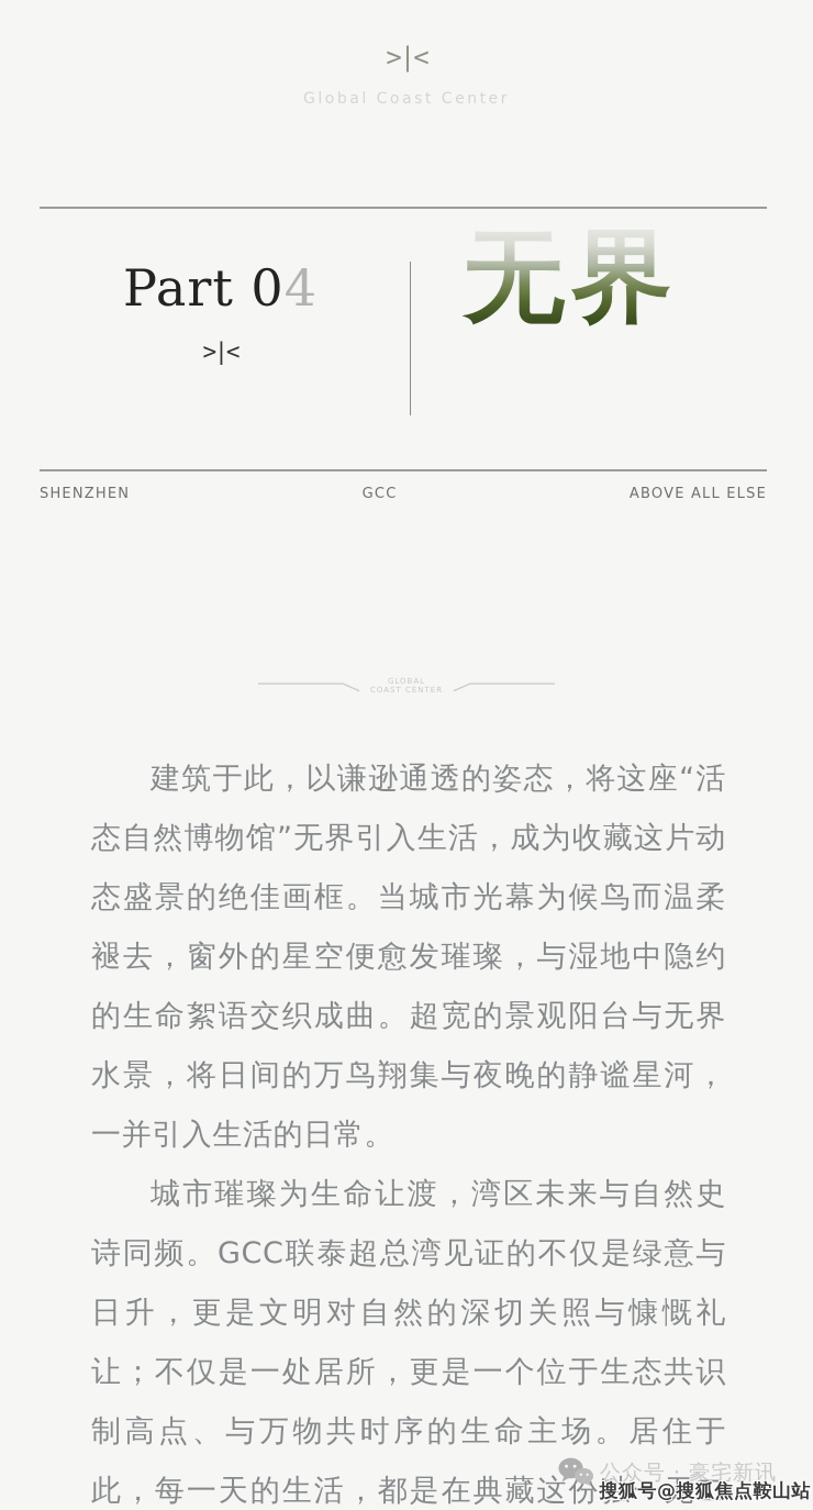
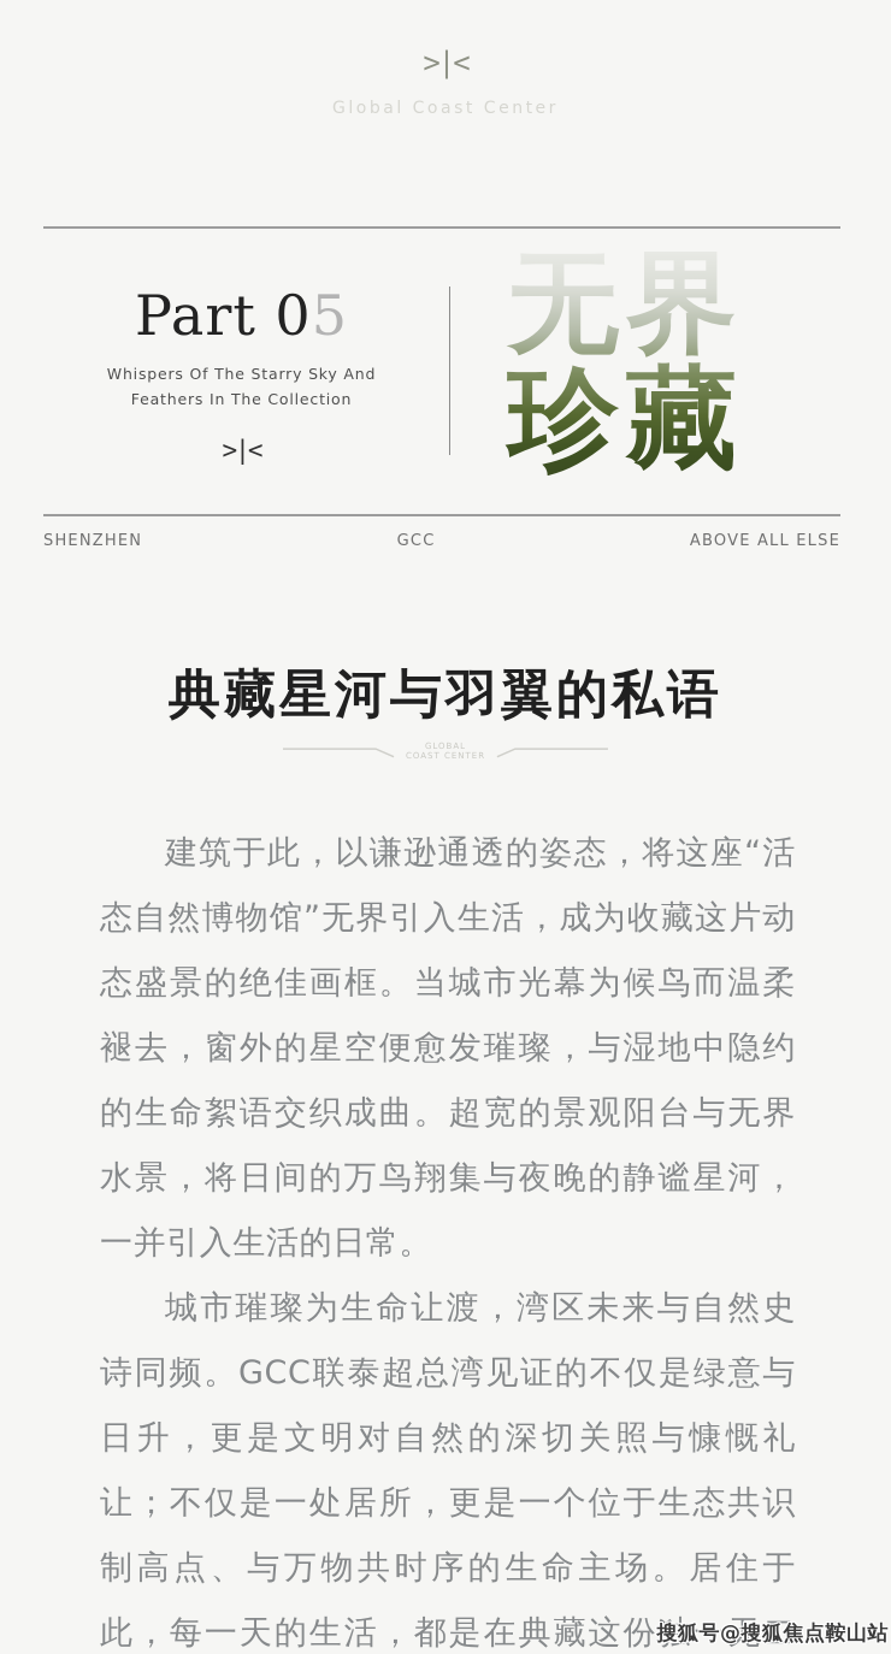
  >|<
  Global Coast Center
- Part 04
+ Part 05
+ Whispers Of The Starry Sky And
+ Feathers In The Collection
  >|<
  无界
+ 珍藏
  SHENZHEN
  GCC
  ABOVE ALL ELSE
+ 典藏星河与羽翼的私语
  GLOBAL
  COAST CENTER
  建筑于此，以谦逊通透的姿态，将这座“活态自然博物馆”无界引入生活，成为收藏这片动态盛景的绝佳画框。当城市光幕为候鸟而温柔褪去，窗外的星空便愈发璀璨，与湿地中隐约的生命絮语交织成曲。超宽的景观阳台与无界水景，将日间的万鸟翔集与夜晚的静谧星河，一并引入生活的日常。
  城市璀璨为生命让渡，湾区未来与自然史诗同频。GCC联泰超总湾见证的不仅是绿意与日升，更是文明对自然的深切关照与慷慨礼让；不仅是一处居所，更是一个位于生态共识制高点、与万物共时序的生命主场。居住于此，每一天的生活，都是在典藏这份独一无二
- 公众号 · 豪宅新讯
  搜狐号@搜狐焦点鞍山站
